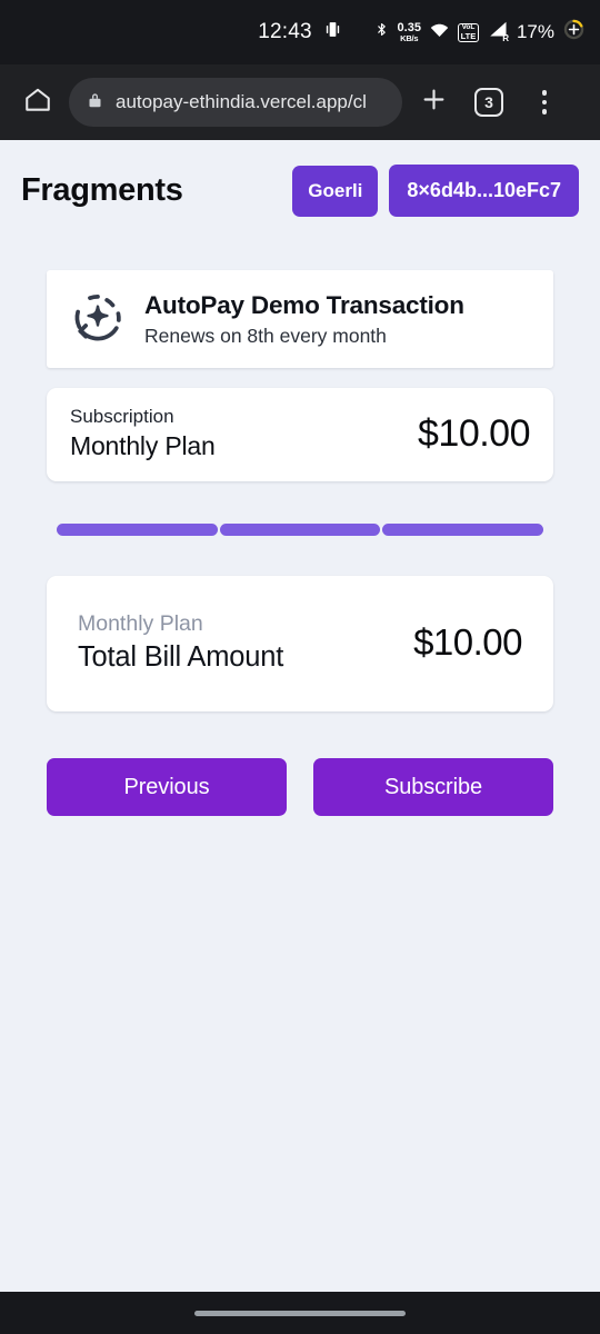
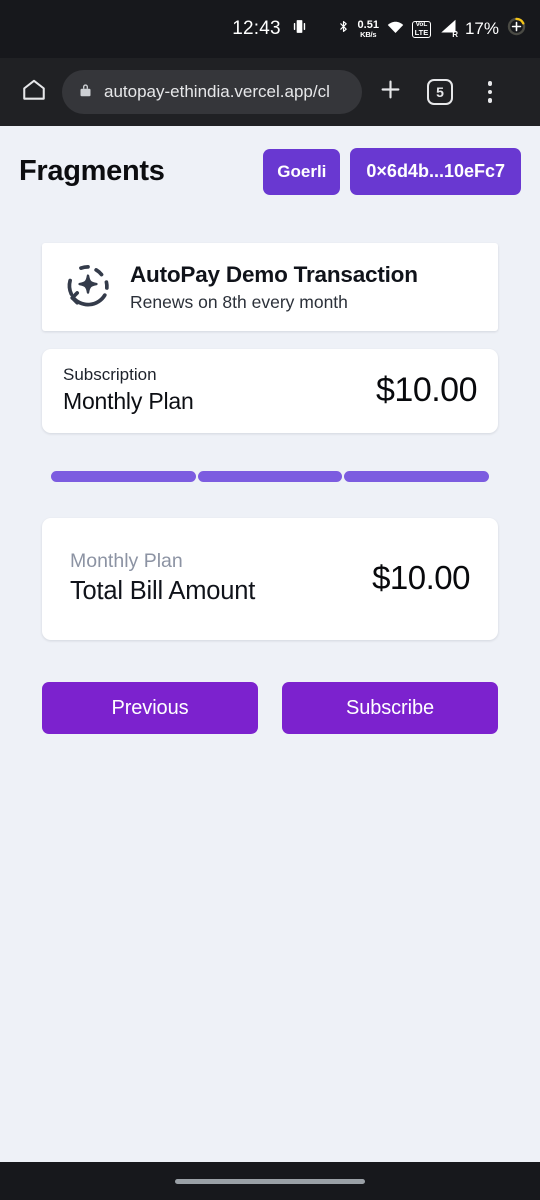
  12:43
- 0.35
+ 0.51
  KB/s
  LTE
  R
  17%
  autopay-ethindia.vercel.app/cl
- 3
+ 5
  Fragments
  Goerli
- 8×6d4b...10eFc7
+ 0×6d4b...10eFc7
  AutoPay Demo Transaction
  Renews on 8th every month
  Subscription
  Monthly Plan
  $10.00
  Monthly Plan
  Total Bill Amount
  $10.00
  Previous
  Subscribe
